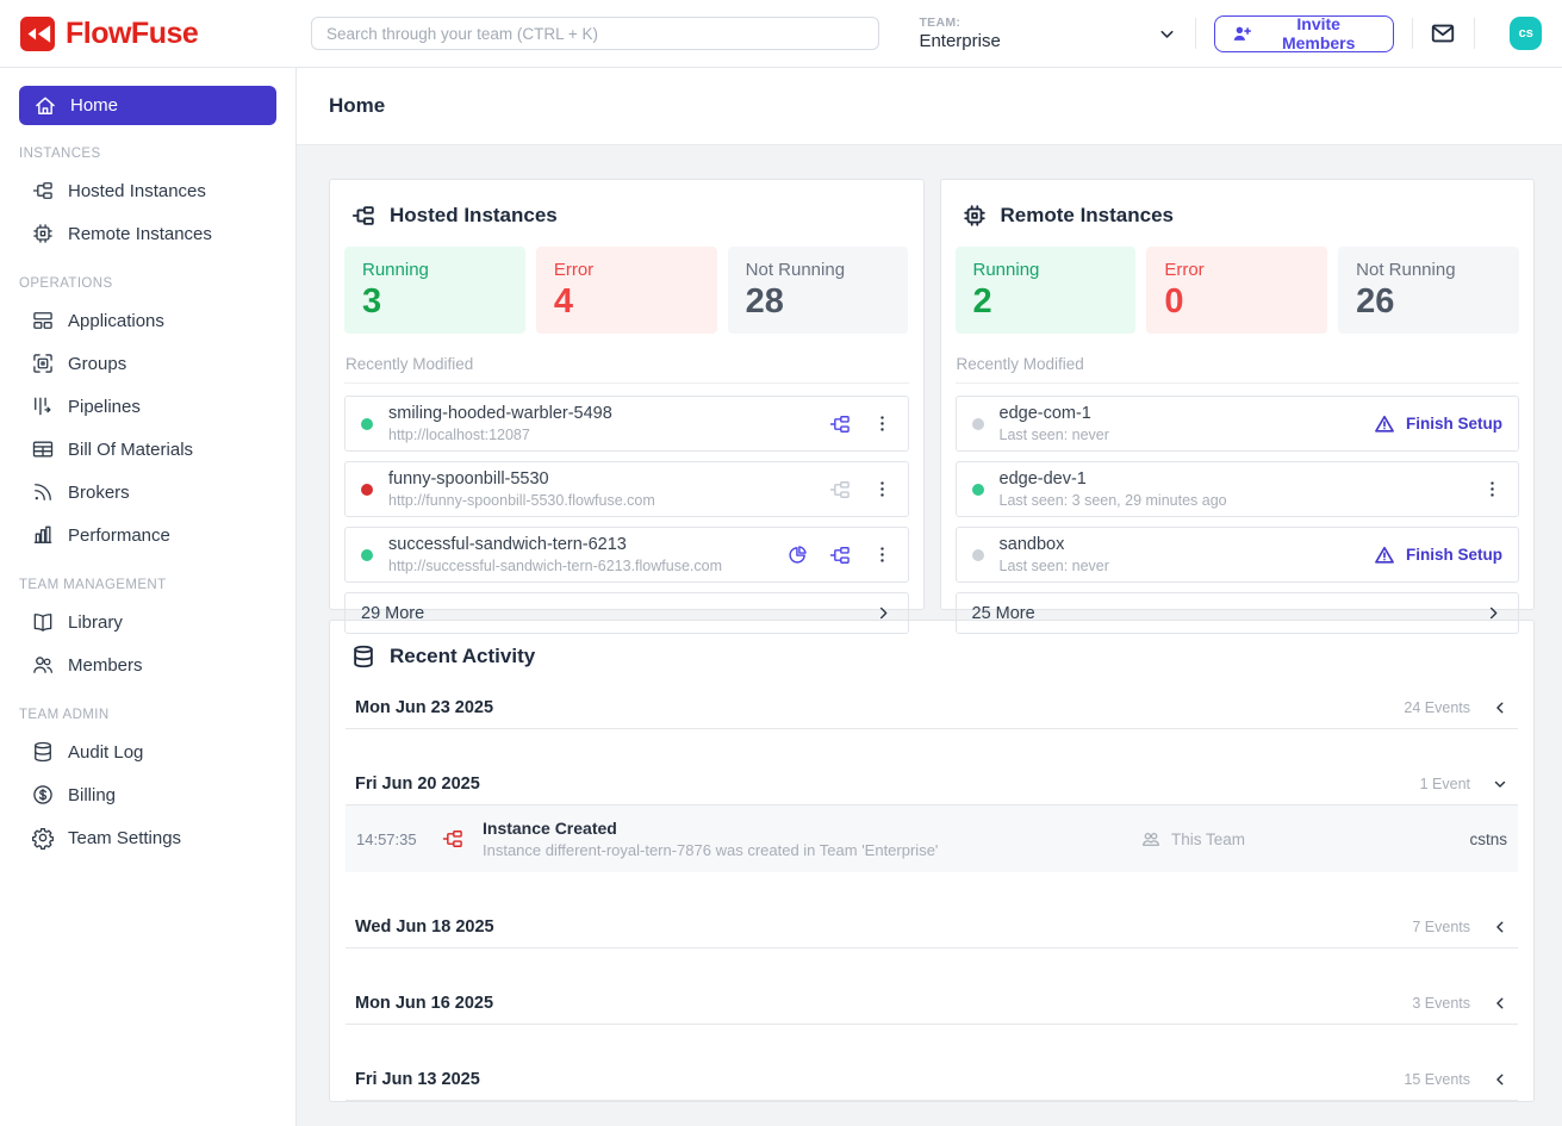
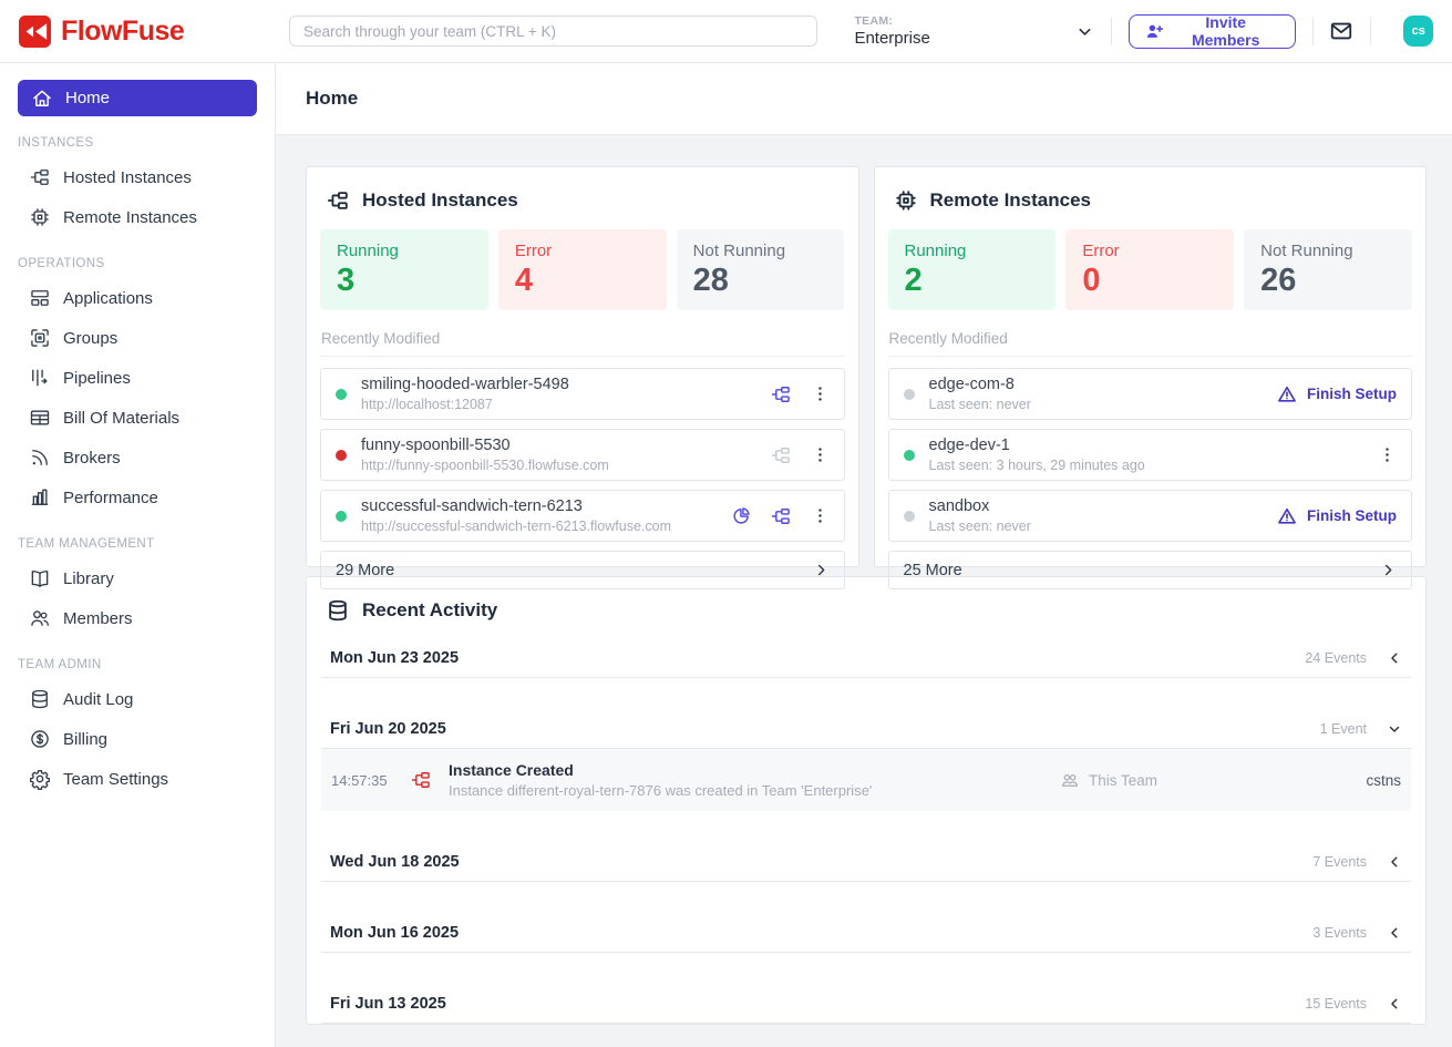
  FlowFuse
  Search through your team (CTRL + K)
  TEAM:
  Enterprise
  Invite Members
  cs
  Home
  INSTANCES
  Hosted Instances
  Remote Instances
  OPERATIONS
  Applications
  Groups
  Pipelines
  Bill Of Materials
  Brokers
  Performance
  TEAM MANAGEMENT
  Library
  Members
  TEAM ADMIN
  Audit Log
  Billing
  Team Settings
  Home
  Hosted Instances
  Running
  3
  Error
  4
  Not Running
  28
  Recently Modified
  smiling-hooded-warbler-5498
  http://localhost:12087
  funny-spoonbill-5530
  http://funny-spoonbill-5530.flowfuse.com
  successful-sandwich-tern-6213
  http://successful-sandwich-tern-6213.flowfuse.com
  29 More
  Remote Instances
  Running
  2
  Error
  0
  Not Running
  26
  Recently Modified
- edge-com-1
+ edge-com-8
  Last seen: never
  Finish Setup
  edge-dev-1
- Last seen: 3 seen, 29 minutes ago
+ Last seen: 3 hours, 29 minutes ago
  sandbox
  Last seen: never
  Finish Setup
  25 More
  Recent Activity
  Mon Jun 23 2025
  24 Events
  Fri Jun 20 2025
  1 Event
  14:57:35
  Instance Created
  Instance different-royal-tern-7876 was created in Team 'Enterprise'
  This Team
  cstns
  Wed Jun 18 2025
  7 Events
  Mon Jun 16 2025
  3 Events
  Fri Jun 13 2025
  15 Events
